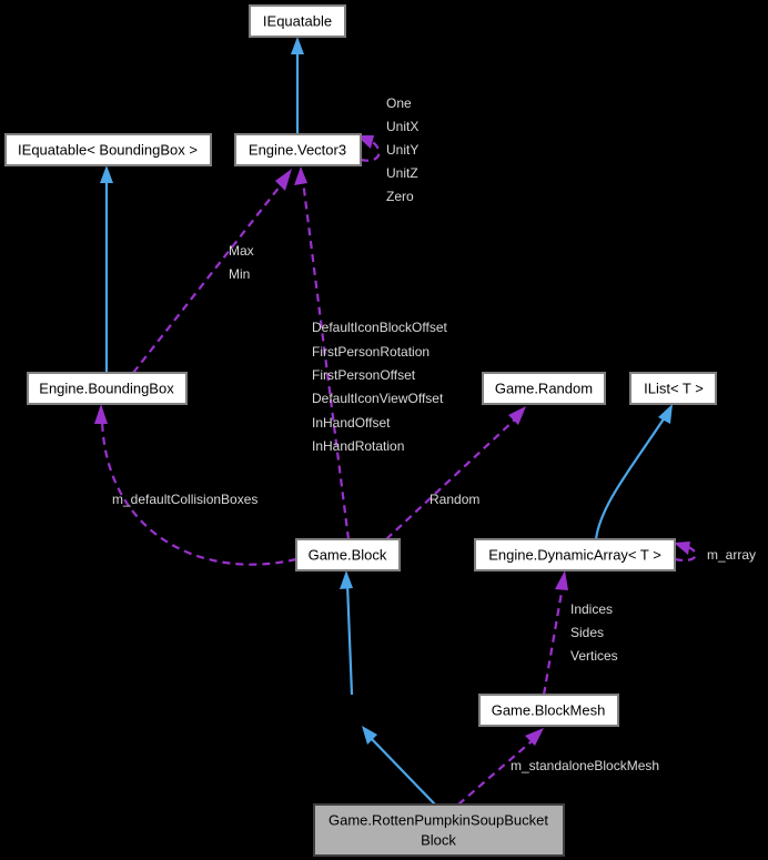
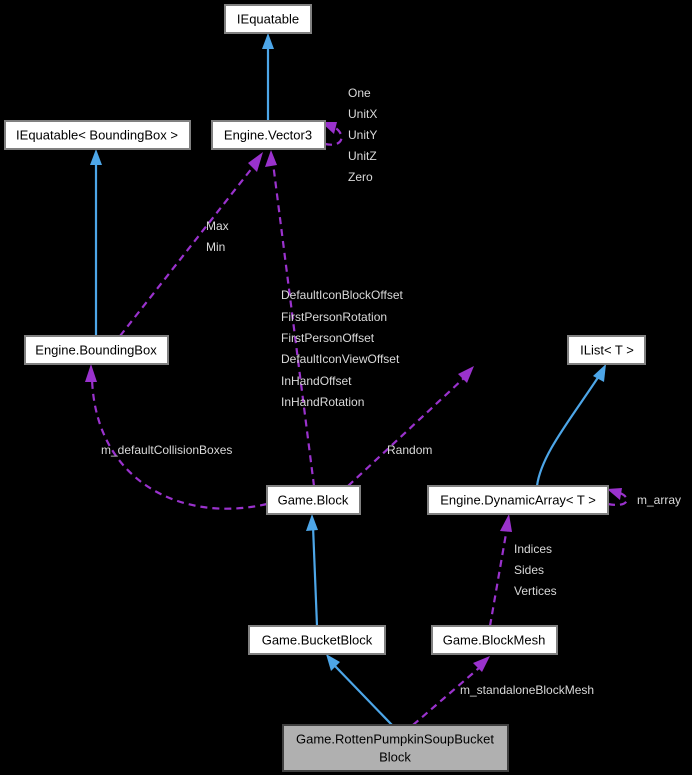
  IEquatable
  IEquatable< BoundingBox >
  Engine.Vector3
  Engine.BoundingBox
- Game.Random
  IList< T >
  Game.Block
  Engine.DynamicArray< T >
+ Game.BucketBlock
  Game.BlockMesh
  Game.RottenPumpkinSoupBucket
  Block
  One
  UnitX
  UnitY
  UnitZ
  Zero
  Max
  Min
  DefaultIconBlockOffset
  FirstPersonRotation
  FirstPersonOffset
  DefaultIconViewOffset
  InHandOffset
  InHandRotation
  m_defaultCollisionBoxes
  Random
  m_array
  Indices
  Sides
  Vertices
  m_standaloneBlockMesh
